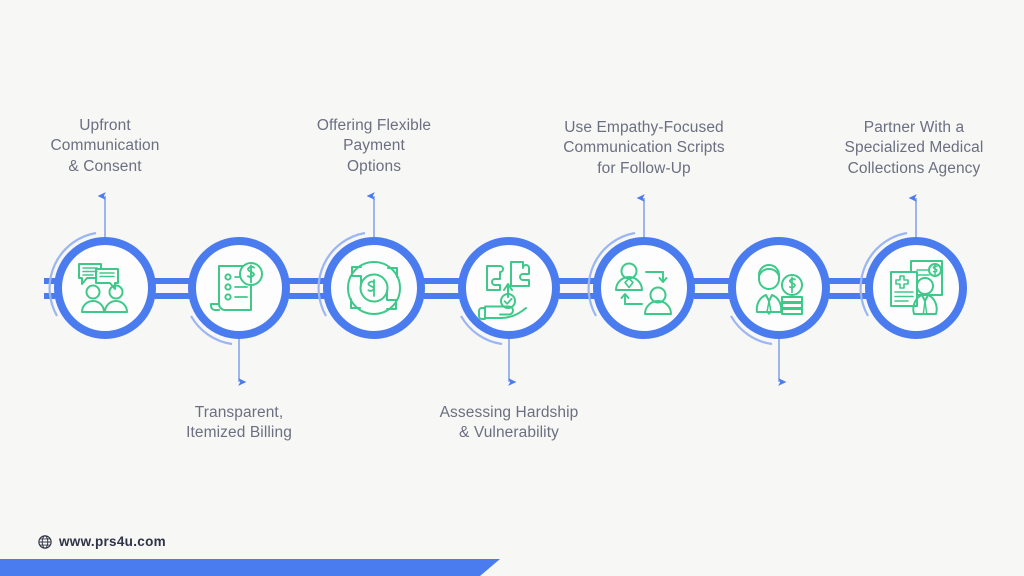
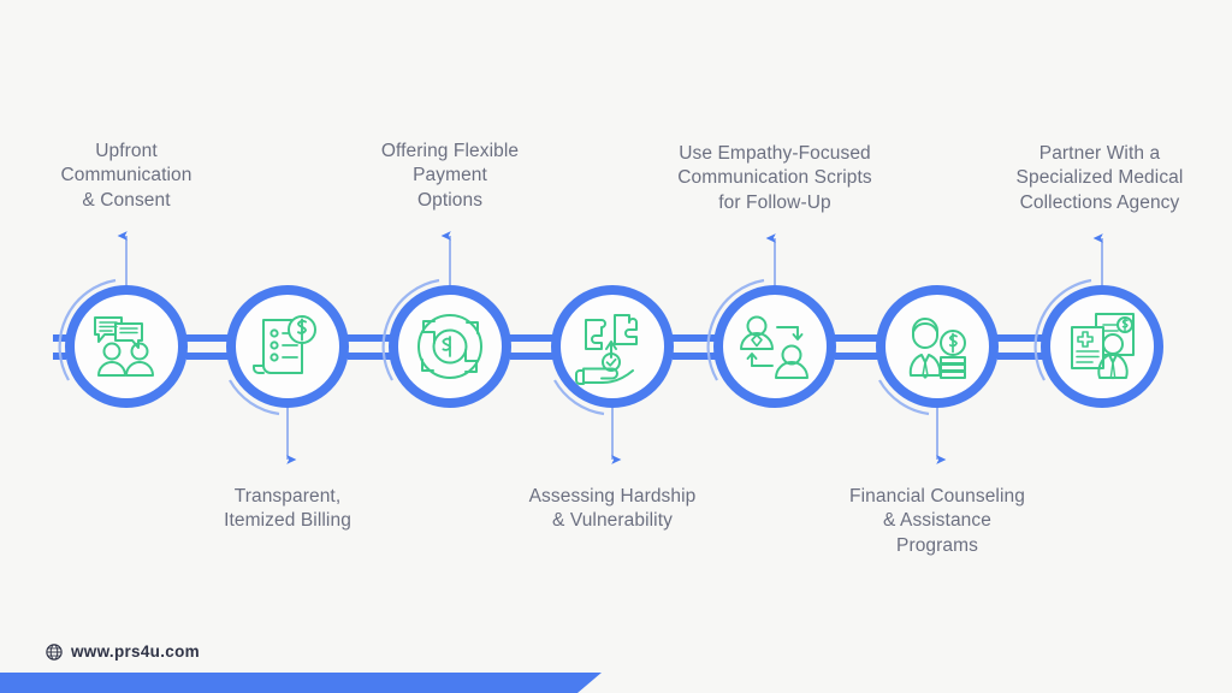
  Upfront
  Communication
  & Consent
  Transparent,
  Itemized Billing
  Offering Flexible
  Payment
  Options
  Assessing Hardship
  & Vulnerability
  Use Empathy-Focused
  Communication Scripts
  for Follow-Up
+ Financial Counseling
+ & Assistance
+ Programs
  Partner With a
  Specialized Medical
  Collections Agency
  www.prs4u.com
